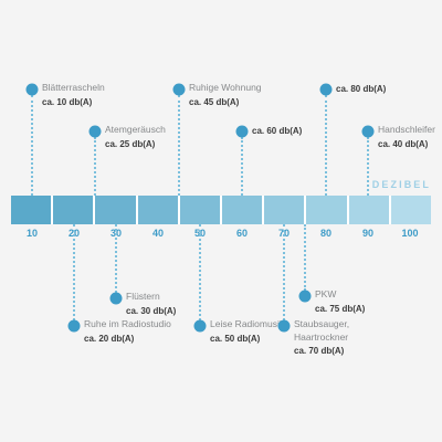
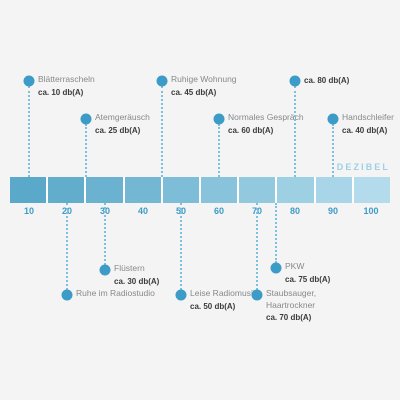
  DEZIBEL
  10
  20
  30
  40
  50
  60
  70
  80
  90
  100
  Blätterrascheln
  ca. 10 db(A)
  Atemgeräusch
  ca. 25 db(A)
  Ruhige Wohnung
  ca. 45 db(A)
+ Normales Gespräch
  ca. 60 db(A)
  ca. 80 db(A)
  Handschleifer
  ca. 40 db(A)
  Ruhe im Radiostudio
- ca. 20 db(A)
  Flüstern
  ca. 30 db(A)
  Leise Radiomus
  ca. 50 db(A)
  Staubsauger,
  Haartrockner
  ca. 70 db(A)
  PKW
  ca. 75 db(A)
